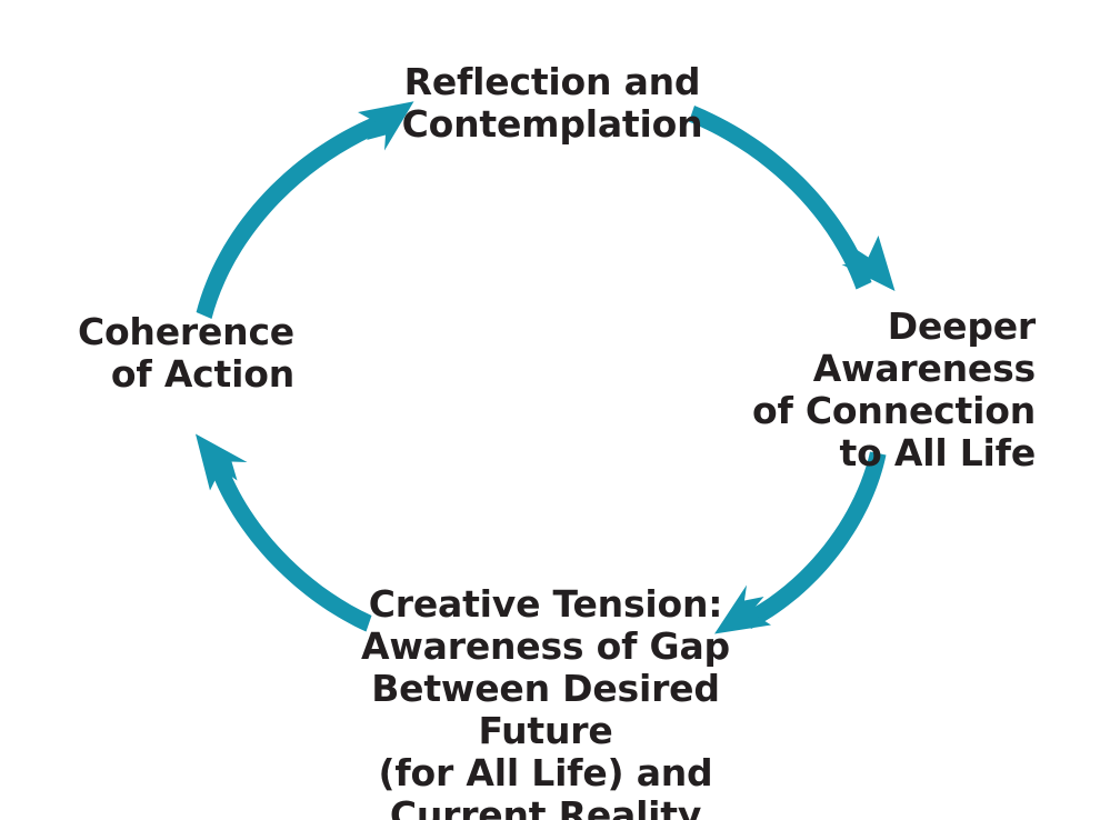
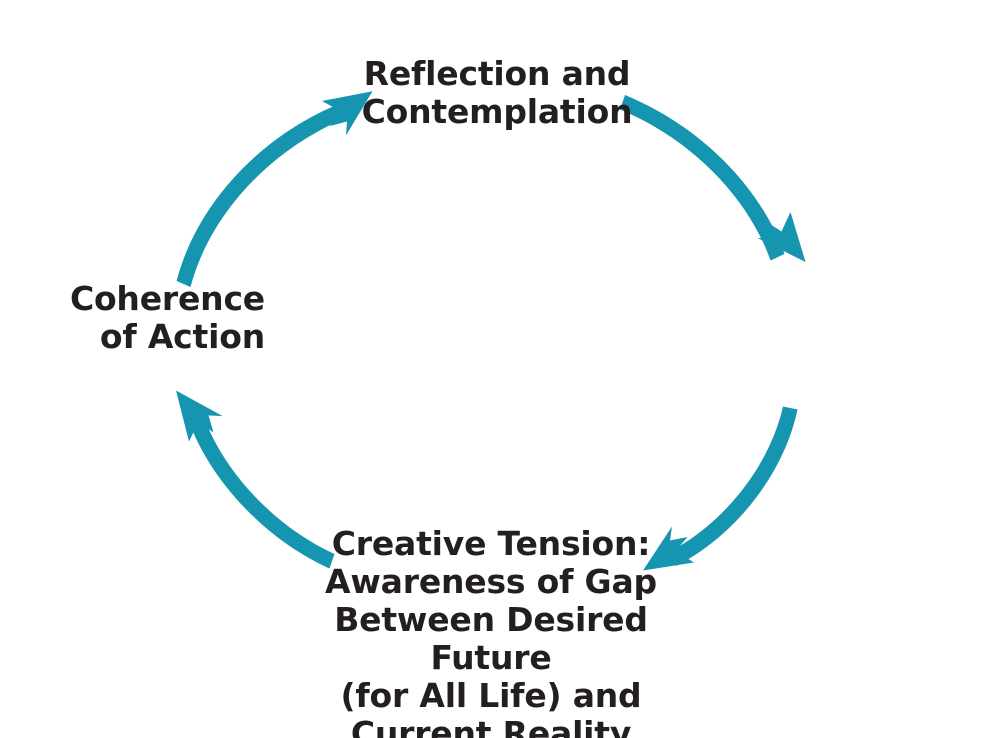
  Reflection and
  Contemplation
- Deeper Awareness
- of Connection
- to All Life
  Creative Tension:
  Awareness of Gap
  Between Desired Future
  (for All Life) and
  Current Reality
  Coherence
  of Action
